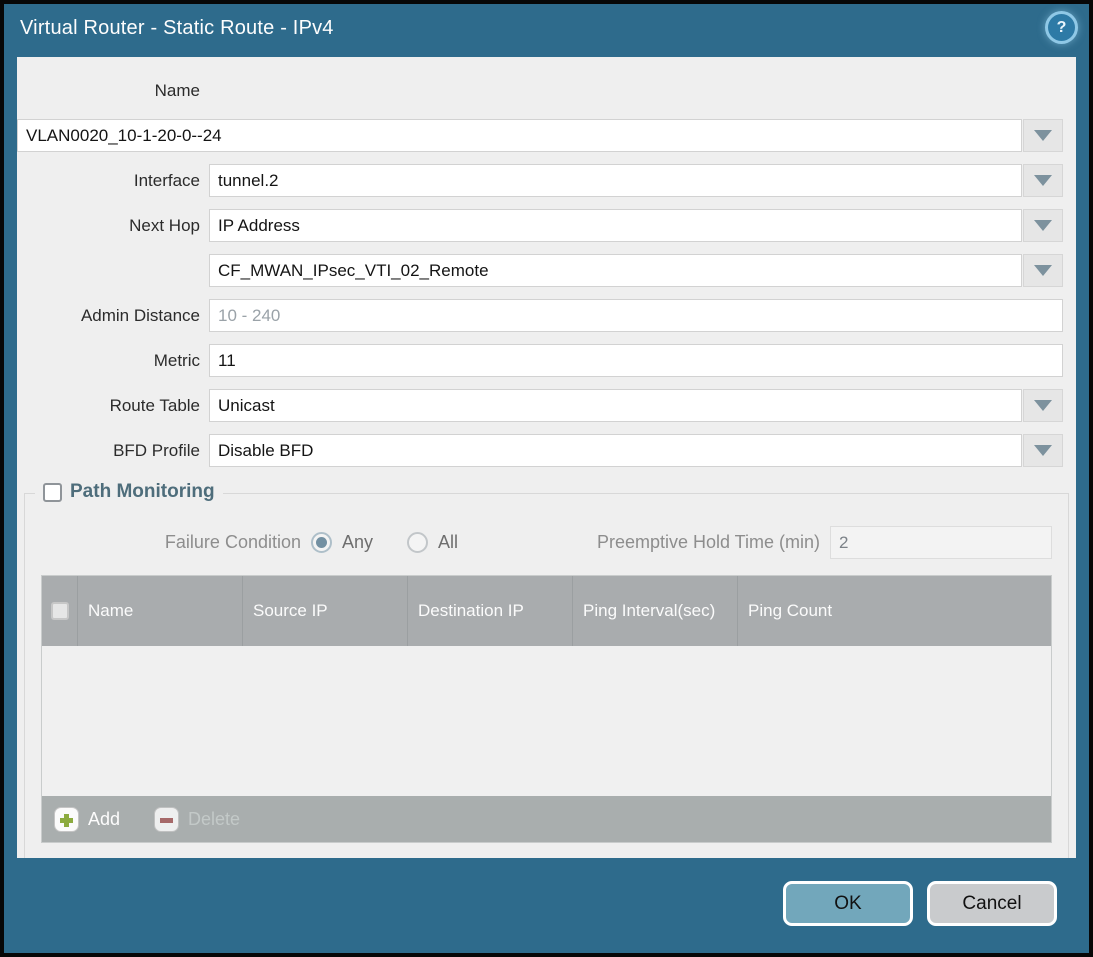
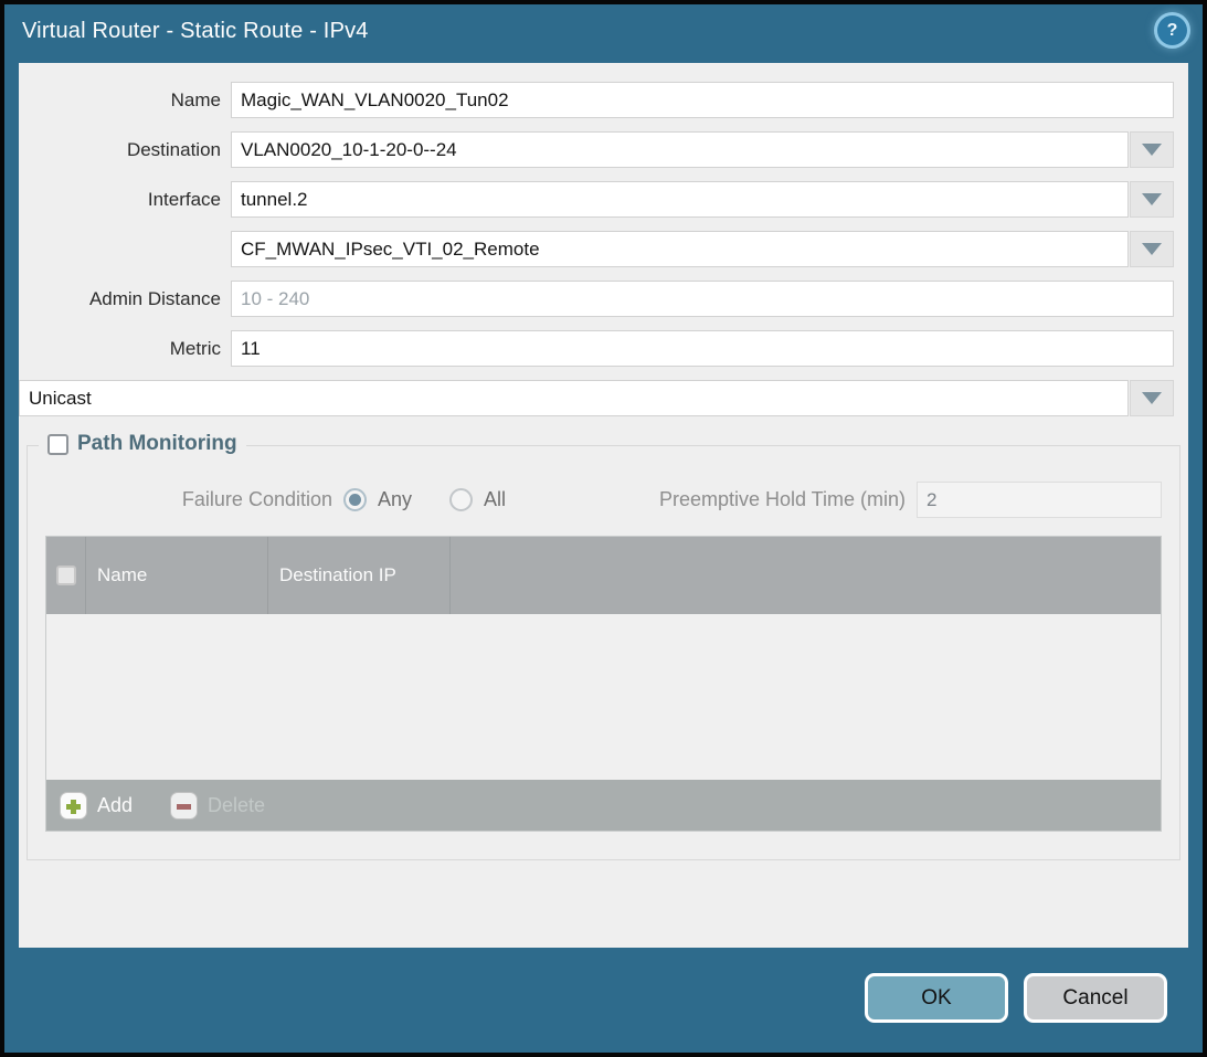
  Virtual Router - Static Route - IPv4
  ?
  Name
+ Magic_WAN_VLAN0020_Tun02
+ Destination
  VLAN0020_10-1-20-0--24
  Interface
  tunnel.2
- Next Hop
- IP Address
  CF_MWAN_IPsec_VTI_02_Remote
  Admin Distance
  10 - 240
  Metric
  11
- Route Table
  Unicast
- BFD Profile
- Disable BFD
  Path Monitoring
  Failure Condition
  Any
  All
  Preemptive Hold Time (min)
  2
  Name
- Source IP
  Destination IP
- Ping Interval(sec)
- Ping Count
  Add
  Delete
  OK
  Cancel
